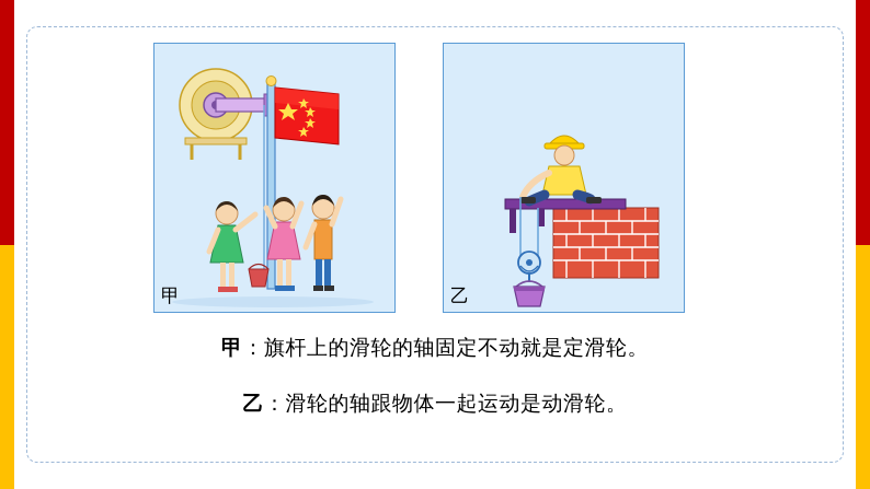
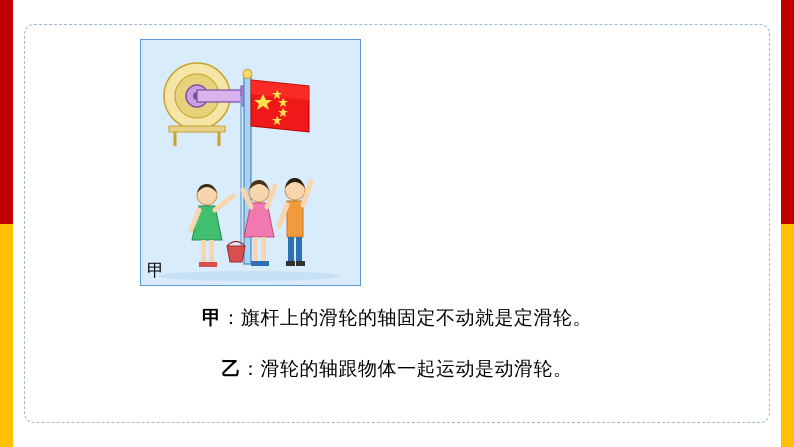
  甲
- 乙
  甲：旗杆上的滑轮的轴固定不动就是定滑轮。
  乙：滑轮的轴跟物体一起运动是动滑轮。
